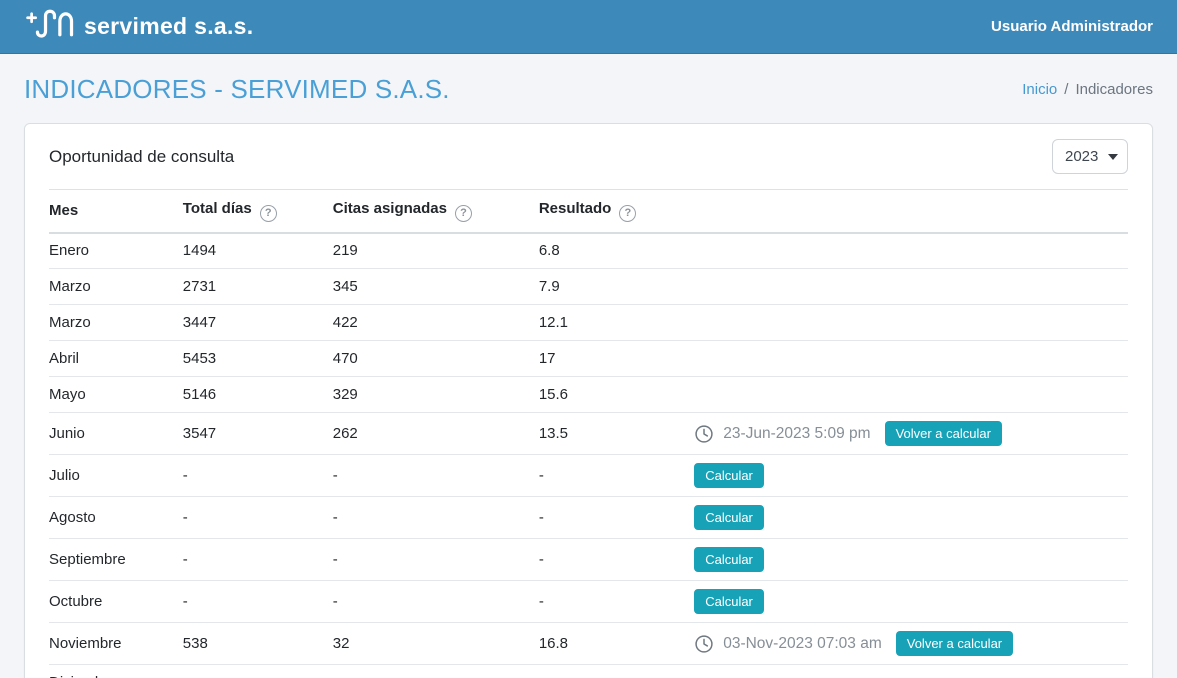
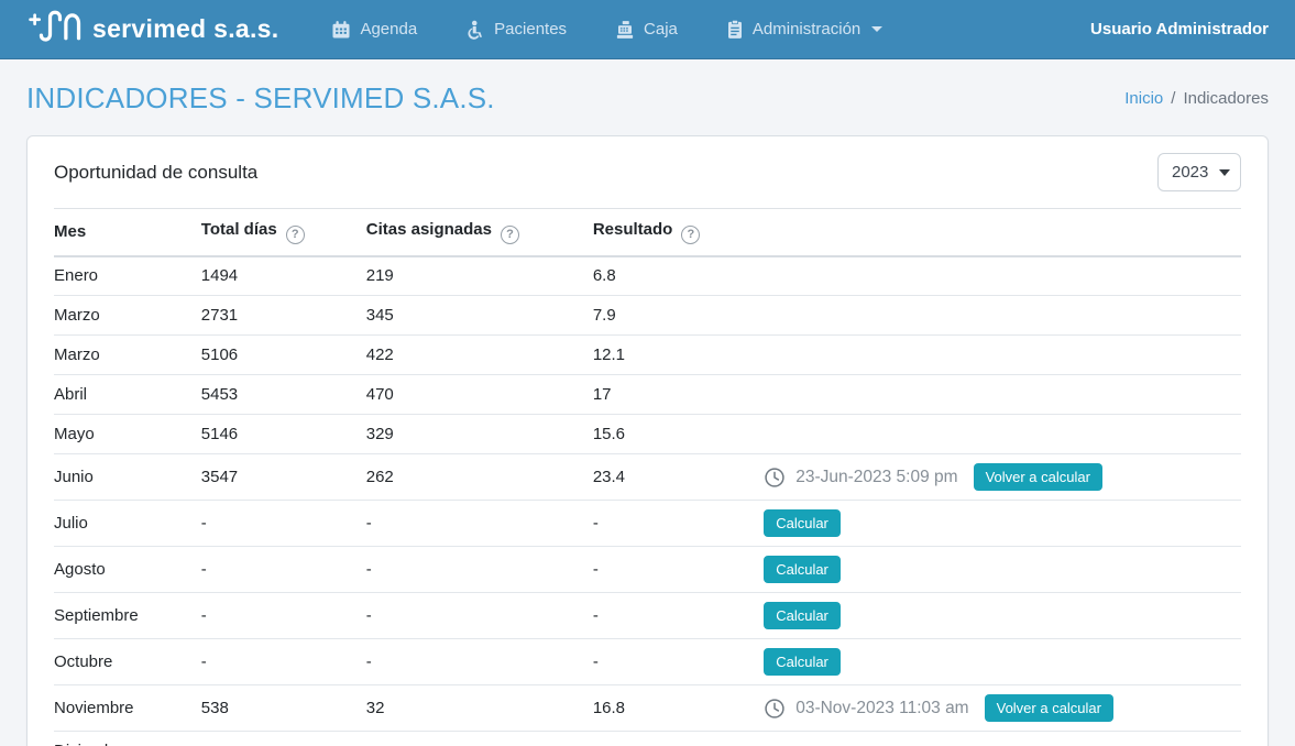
  servimed s.a.s.
+ Agenda
+ Pacientes
+ Caja
+ Administración
  Usuario Administrador
  INDICADORES - SERVIMED S.A.S.
  Inicio
  /
  Indicadores
  Oportunidad de consulta
  2023
  Mes	Total días ?	Citas asignadas ?	Resultado ?
  Enero	1494	219	6.8
  Marzo	2731	345	7.9
- Marzo	3447	422	12.1
+ Marzo	5106	422	12.1
  Abril	5453	470	17
  Mayo	5146	329	15.6
- Junio	3547	262	13.5	23-Jun-2023 5:09 pm Volver a calcular
+ Junio	3547	262	23.4	23-Jun-2023 5:09 pm Volver a calcular
  Julio	-	-	-	Calcular
  Agosto	-	-	-	Calcular
  Septiembre	-	-	-	Calcular
  Octubre	-	-	-	Calcular
- Noviembre	538	32	16.8	03-Nov-2023 07:03 am Volver a calcular
+ Noviembre	538	32	16.8	03-Nov-2023 11:03 am Volver a calcular
